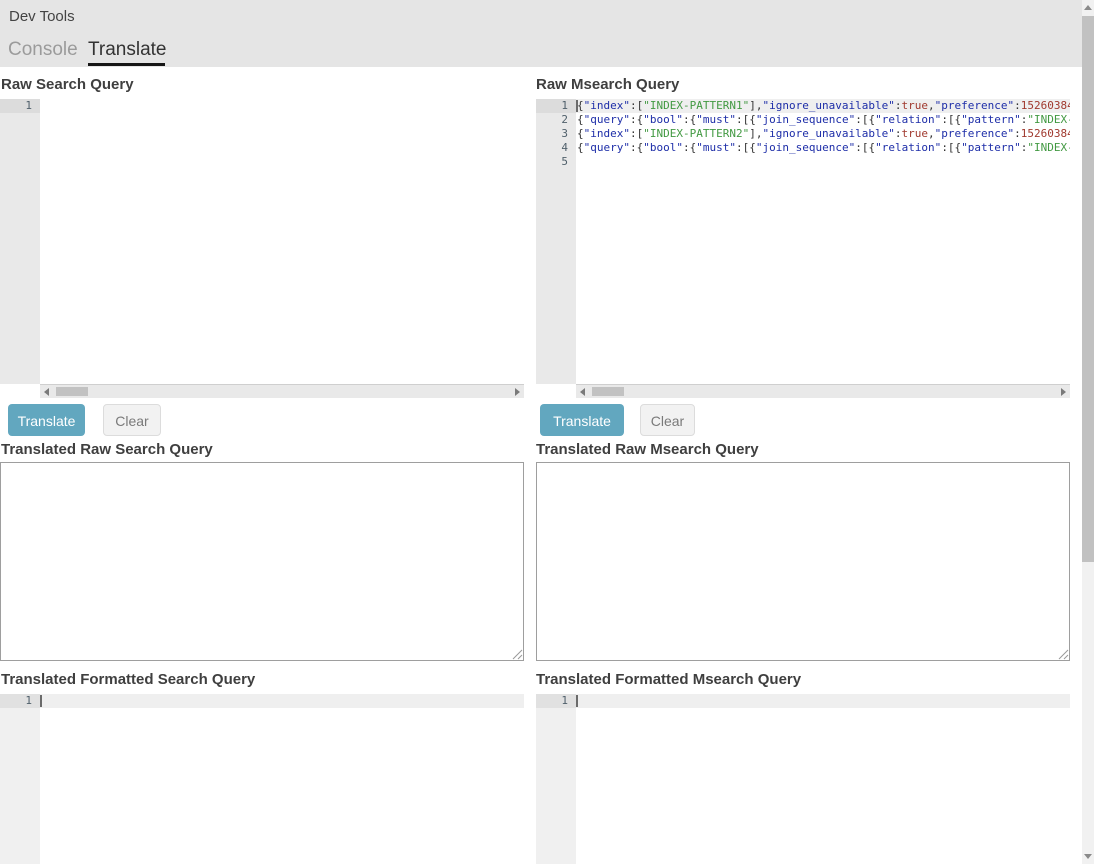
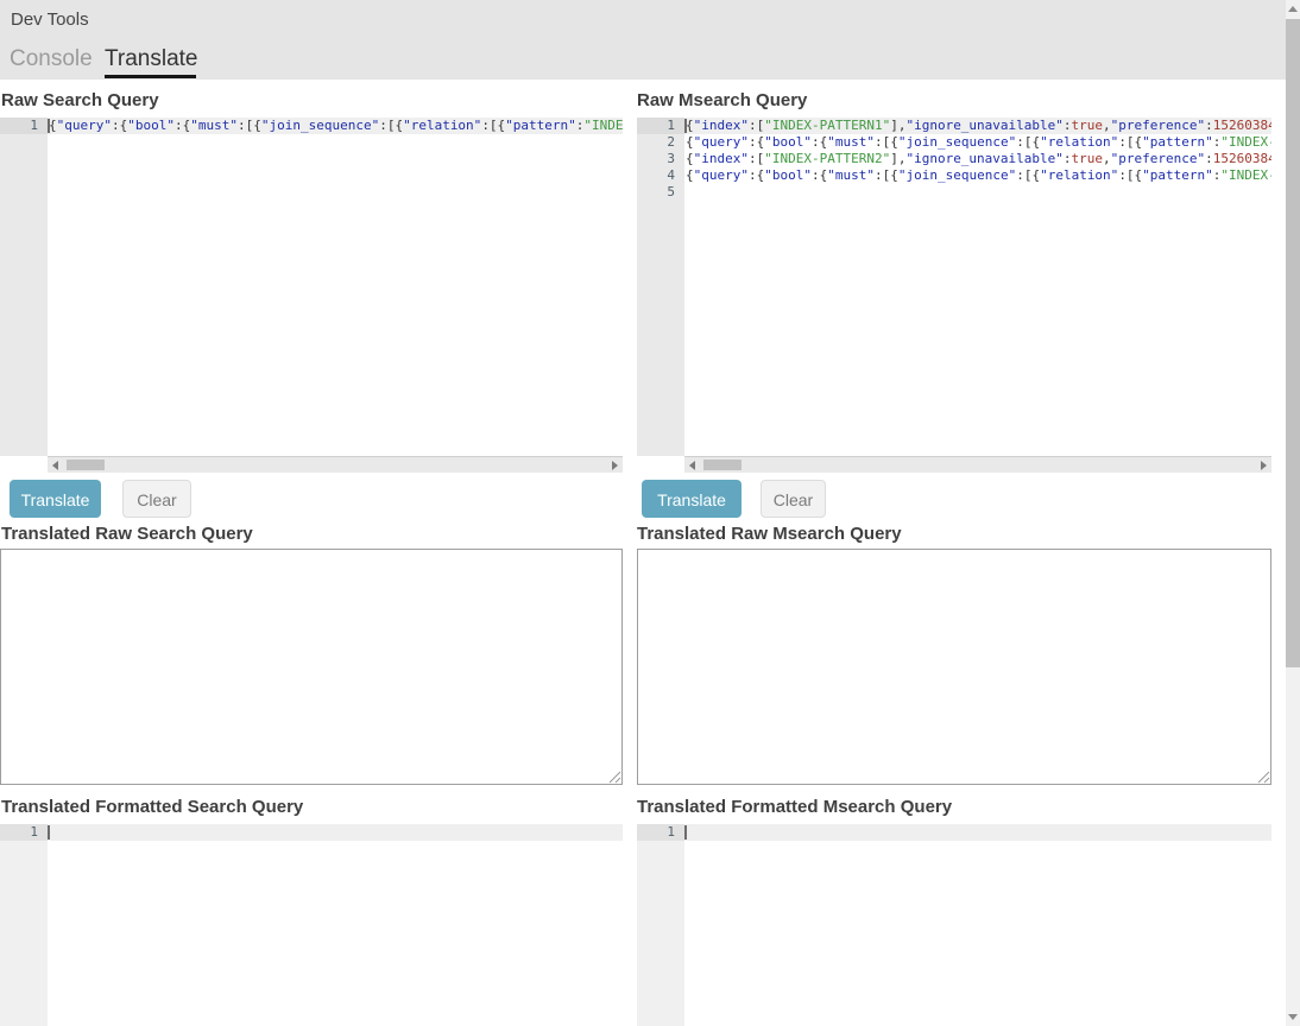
  Dev Tools
  Console
  Translate
  Raw Search Query
  Raw Msearch Query
  1
+ {"query":{"bool":{"must":[{"join_sequence":[{"relation":[{"pattern":"INDE
  1
  2
  3
  4
  5
  {"index":["INDEX-PATTERN1"],"ignore_unavailable":true,"preference":1526038
  {"query":{"bool":{"must":[{"join_sequence":[{"relation":[{"pattern":"INDEX
  {"index":["INDEX-PATTERN2"],"ignore_unavailable":true,"preference":1526038
  {"query":{"bool":{"must":[{"join_sequence":[{"relation":[{"pattern":"INDEX
  Translate
  Clear
  Translate
  Clear
  Translated Raw Search Query
  Translated Raw Msearch Query
  Translated Formatted Search Query
  Translated Formatted Msearch Query
  1
  1
